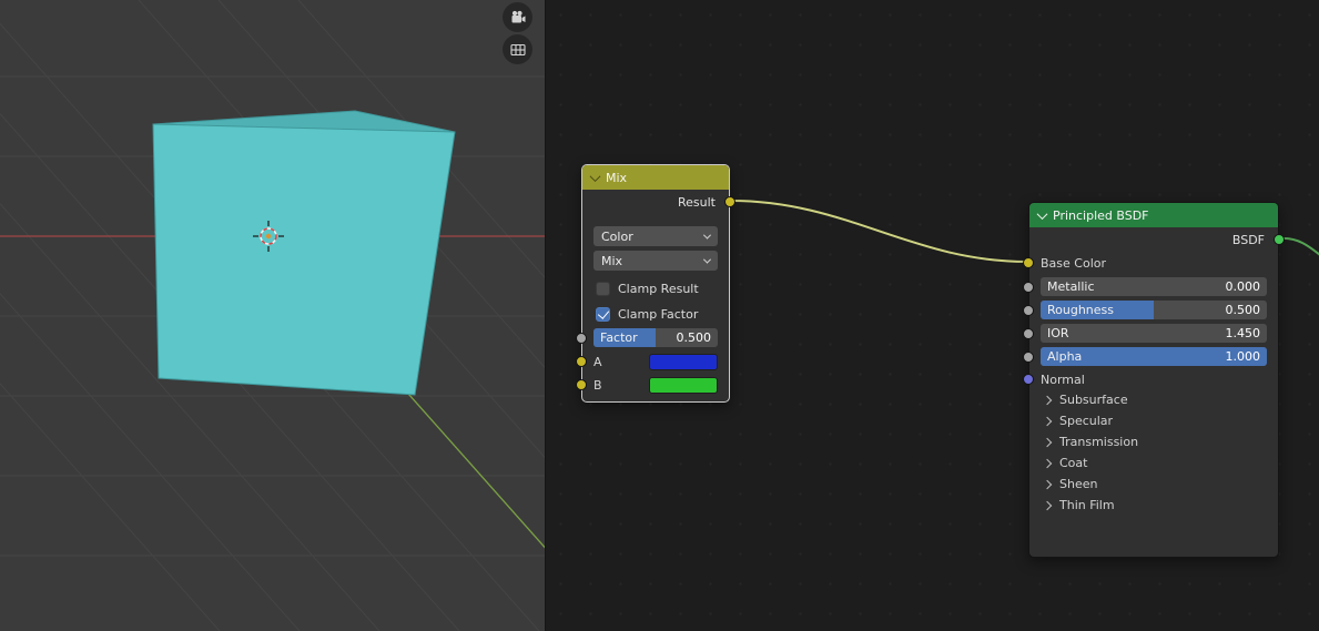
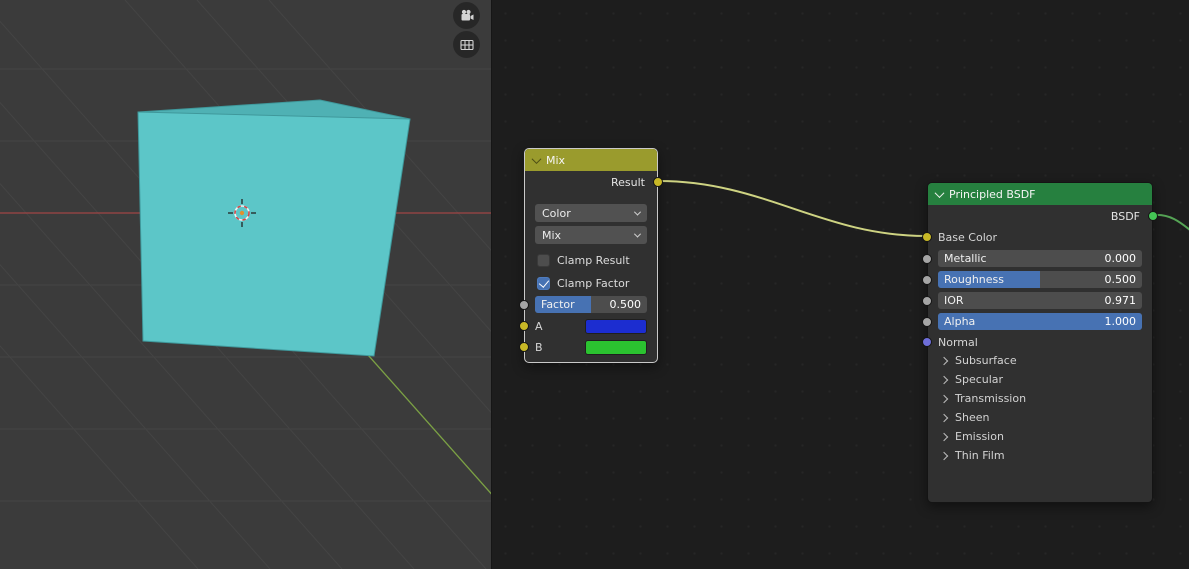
  Mix
  Result
  Color
  Mix
  Clamp Result
  Clamp Factor
  Factor
  0.500
  A
  B
  Principled BSDF
  BSDF
  Base Color
  Metallic
  0.000
  Roughness
  0.500
  IOR
- 1.450
+ 0.971
  Alpha
  1.000
  Normal
  Subsurface
  Specular
  Transmission
- Coat
  Sheen
+ Emission
  Thin Film
